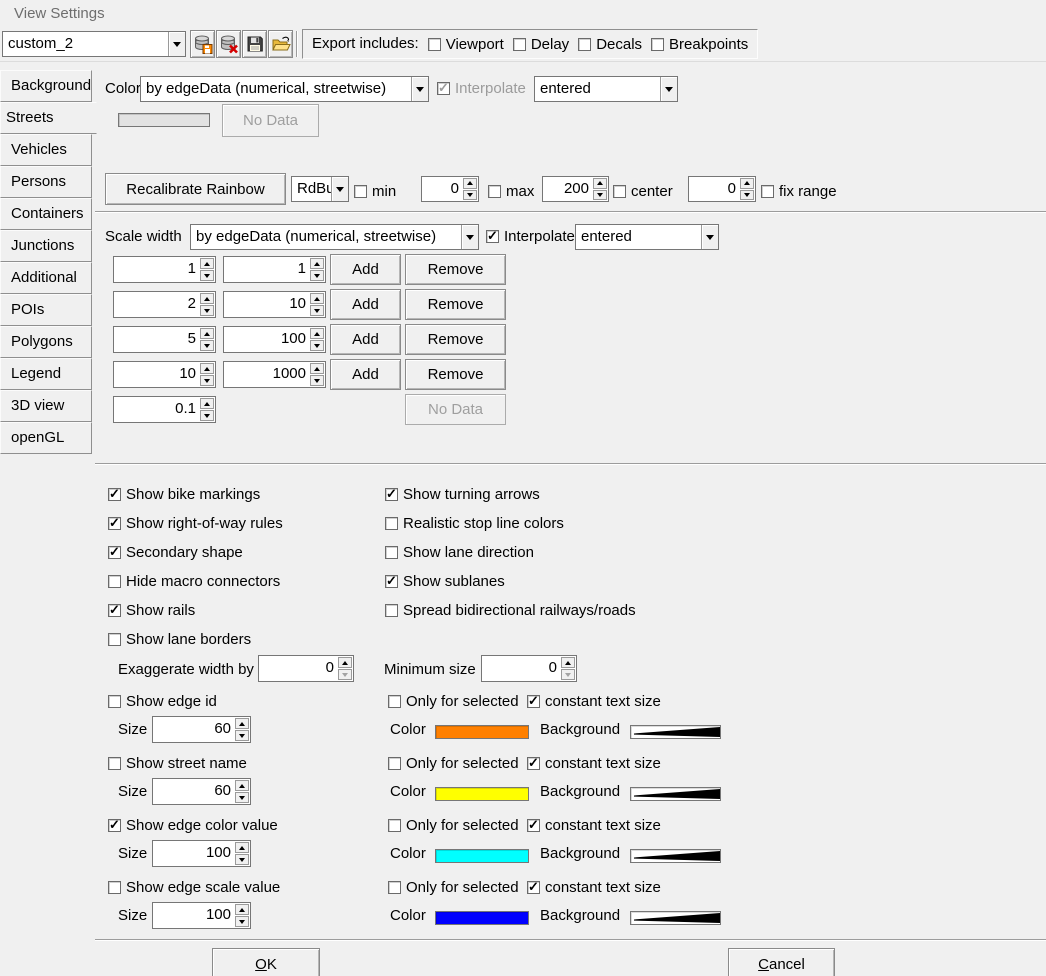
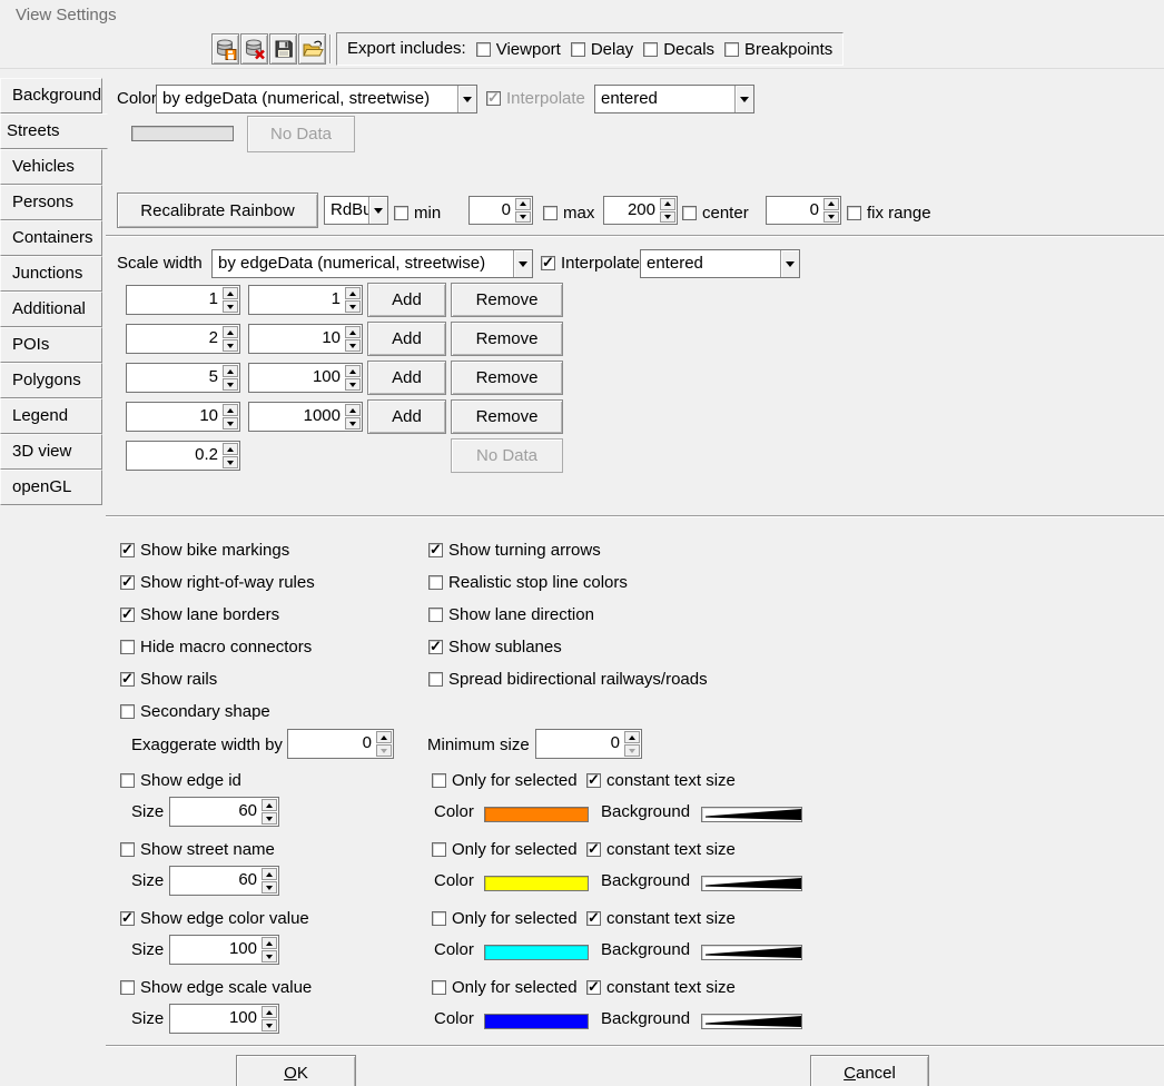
  View Settings
- custom_2
  Export includes:
  Viewport
  Delay
  Decals
  Breakpoints
  Background
  Streets
  Vehicles
  Persons
  Containers
  Junctions
  Additional
  POIs
  Polygons
  Legend
  3D view
  openGL
  Color
  by edgeData (numerical, streetwise)
  Interpolate
  entered
  No Data
  Recalibrate Rainbow
  RdB
  min
  0
  max
  200
  center
  0
  fix range
  Scale width
  by edgeData (numerical, streetwise)
  Interpolate
  entered
  1
  1
  Add
  Remove
  2
  10
  Add
  Remove
  5
  100
  Add
  Remove
  10
  1000
  Add
  Remove
- 0.1
+ 0.2
  No Data
  Show bike markings
  Show right-of-way rules
- Secondary shape
+ Show lane borders
  Hide macro connectors
  Show rails
- Show lane borders
+ Secondary shape
  Show turning arrows
  Realistic stop line colors
  Show lane direction
  Show sublanes
  Spread bidirectional railways/roads
  Exaggerate width by
  0
  Minimum size
  0
  Show edge id
  Only for selected
  constant text size
  Size
  60
  Color
  Background
  Show street name
  Only for selected
  constant text size
  Size
  60
  Color
  Background
  Show edge color value
  Only for selected
  constant text size
  Size
  100
  Color
  Background
  Show edge scale value
  Only for selected
  constant text size
  Size
  100
  Color
  Background
  OK
  Cancel
